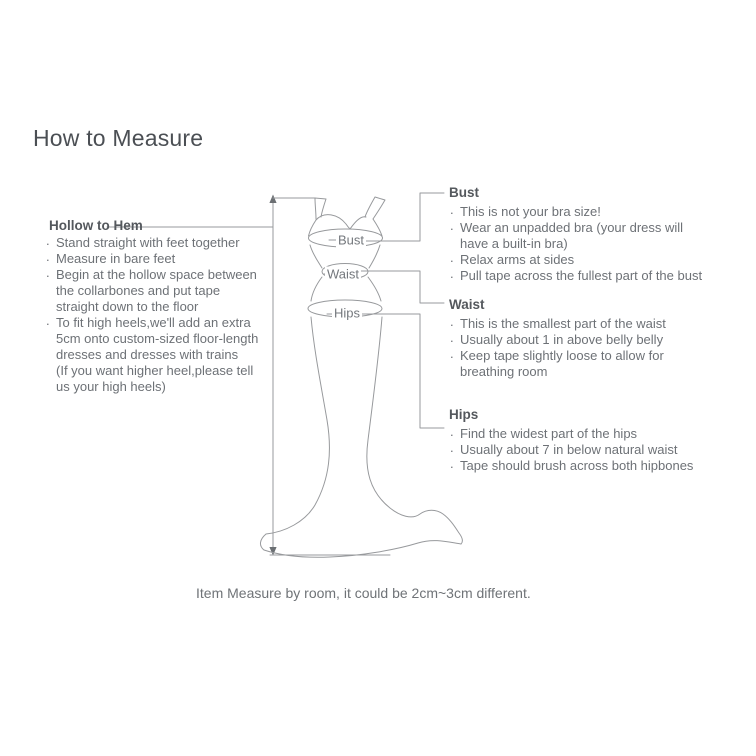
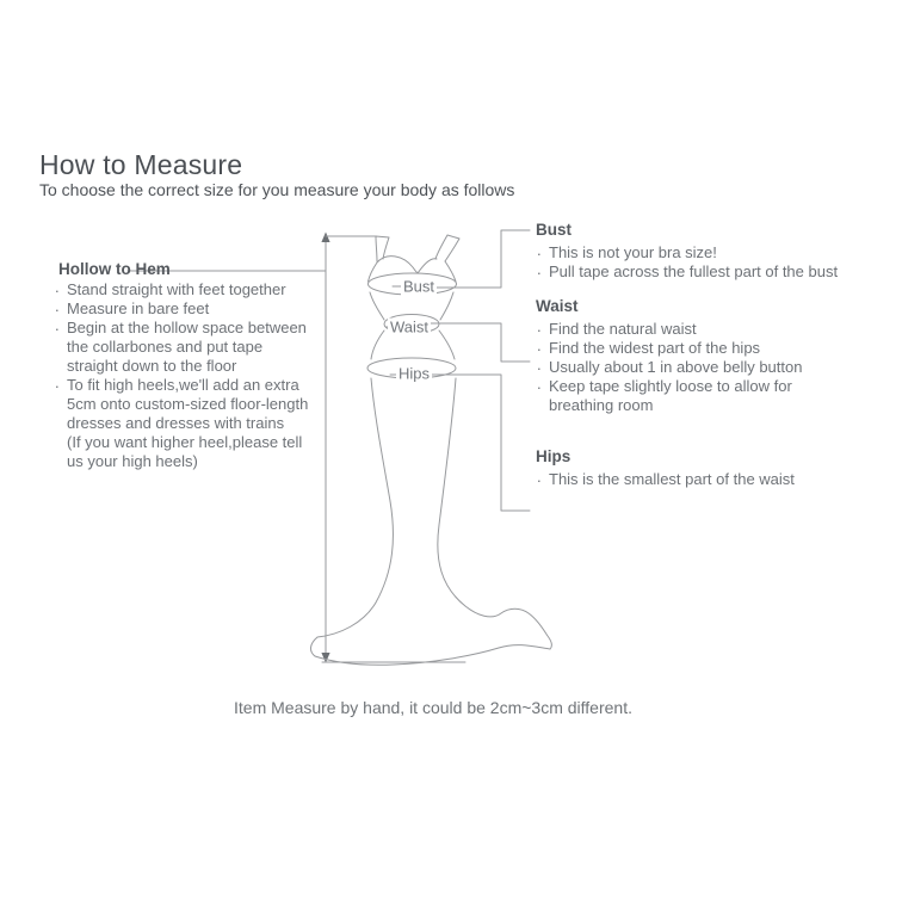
  How to Measure
+ To choose the correct size for you measure your body as follows
  Bust
  Waist
  Hips
  Hollow to Hem
  Stand straight with feet together
  Measure in bare feet
  Begin at the hollow space between
  the collarbones and put tape
  straight down to the floor
  To fit high heels,we'll add an extra
  5cm onto custom-sized floor-length
  dresses and dresses with trains
  (If you want higher heel,please tell
  us your high heels)
  Bust
  This is not your bra size!
- Wear an unpadded bra (your dress will
- have a built-in bra)
- Relax arms at sides
  Pull tape across the fullest part of the bust
  Waist
+ Find the natural waist
- This is the smallest part of the waist
+ Find the widest part of the hips
- Usually about 1 in above belly belly
+ Usually about 1 in above belly button
  Keep tape slightly loose to allow for
  breathing room
  Hips
- Find the widest part of the hips
+ This is the smallest part of the waist
- Usually about 7 in below natural waist
- Tape should brush across both hipbones
- Item Measure by room, it could be 2cm~3cm different.
+ Item Measure by hand, it could be 2cm~3cm different.
